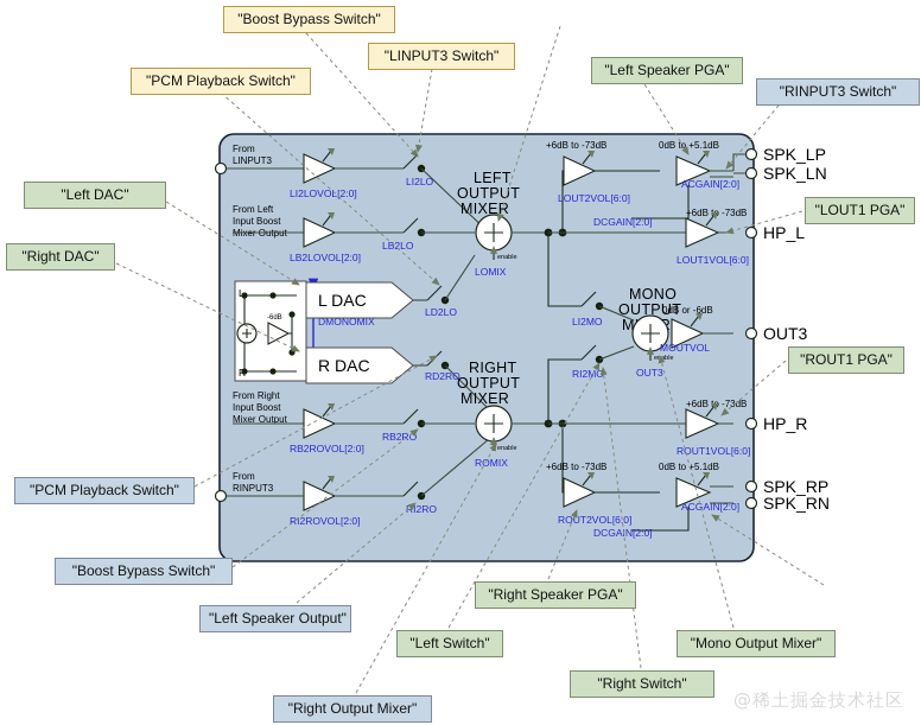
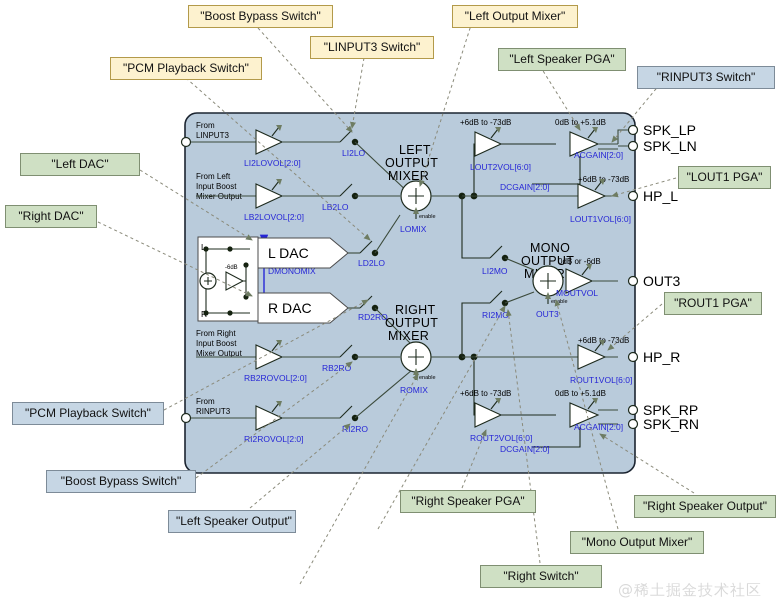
  From
  LINPUT3
  LI2LOVO[2:0]
  LI2LO
  From Left
  Input Boost
  LB2LOVOL[2:0]
  LB2LO
  L
  DMONOMIX
  L DAC
  LD2LO
  R DAC
  RD2RO
  From Right
  Input Boost
  Mixer Output
  RB2ROVOL[2:0]
  RB2RO
  From
  RINPUT3
  RI2ROVOL[2:0]
  RI2RO
  LEFT
  OUTPUT
  MIXER
  LOMIX
  +6dB to -73dB
  LOUT2VOL[6:0]
  0dB to +5.1dB
  ACGAIN[2:0]
  DCGAIN[2:0]
  +6dB -73dB
  LOUT1VOL[6:0]
  RIGHT
  OUTPUT
  MIXER
  RMIX
  +6dB -73dB
  ROUT1VOL[6:0]
  +6dB to -73dB
  ROUT2VOL[60]
  0dB to +5.1dB
  ACGAIN[2:0]
  DCGAN[2:0]
  MONO
  OUTPUT
  OUT3
  LI2MO
  RI2MO
  0dB or -6dB
  MOUTVOL
  SPK_LP
  SPK_LN
  HP_L
  OUT3
  HP_R
  SPK_RP
  SPK_RN
  "Boost Bypass Switch"
  "LINPUT3 Switch"
  "PCM Playback Switch"
+ "Left Output Mixer"
  "Left Speaker PGA"
  "RINPUT3 Switch"
  "Left DAC"
  "Right DAC"
  "LOUT1 PGA"
  "ROUT1 PGA"
  "PCM Playback Switch"
  "Boost Bypass Switch"
  "Left Speaker Output"
- "Left Switch"
- "Right Output Mixer"
  "Right Speaker PGA"
  "Right Switch"
  "Mono Output Mixer"
+ "Right Speaker Output"
  @稀土掘金技术社区
